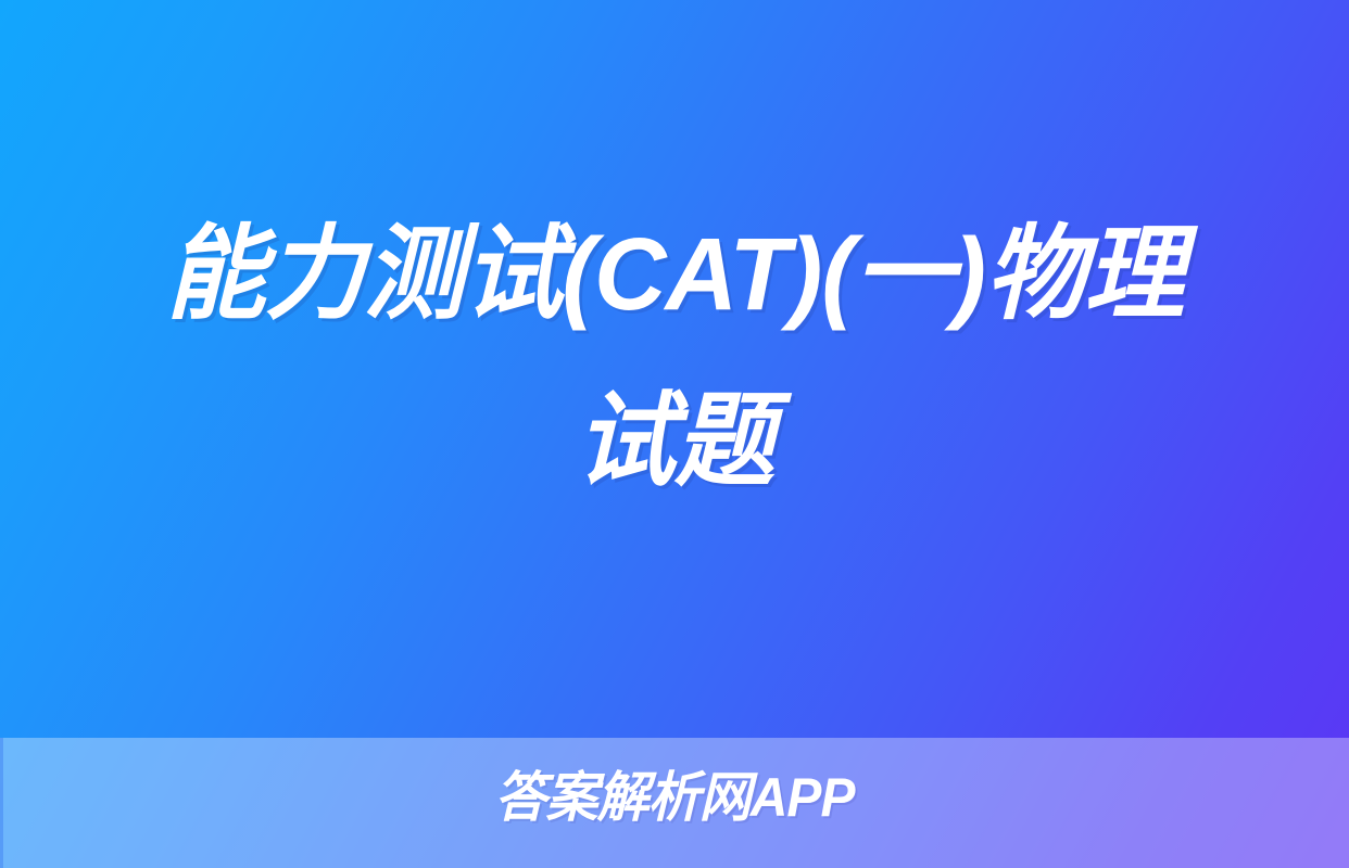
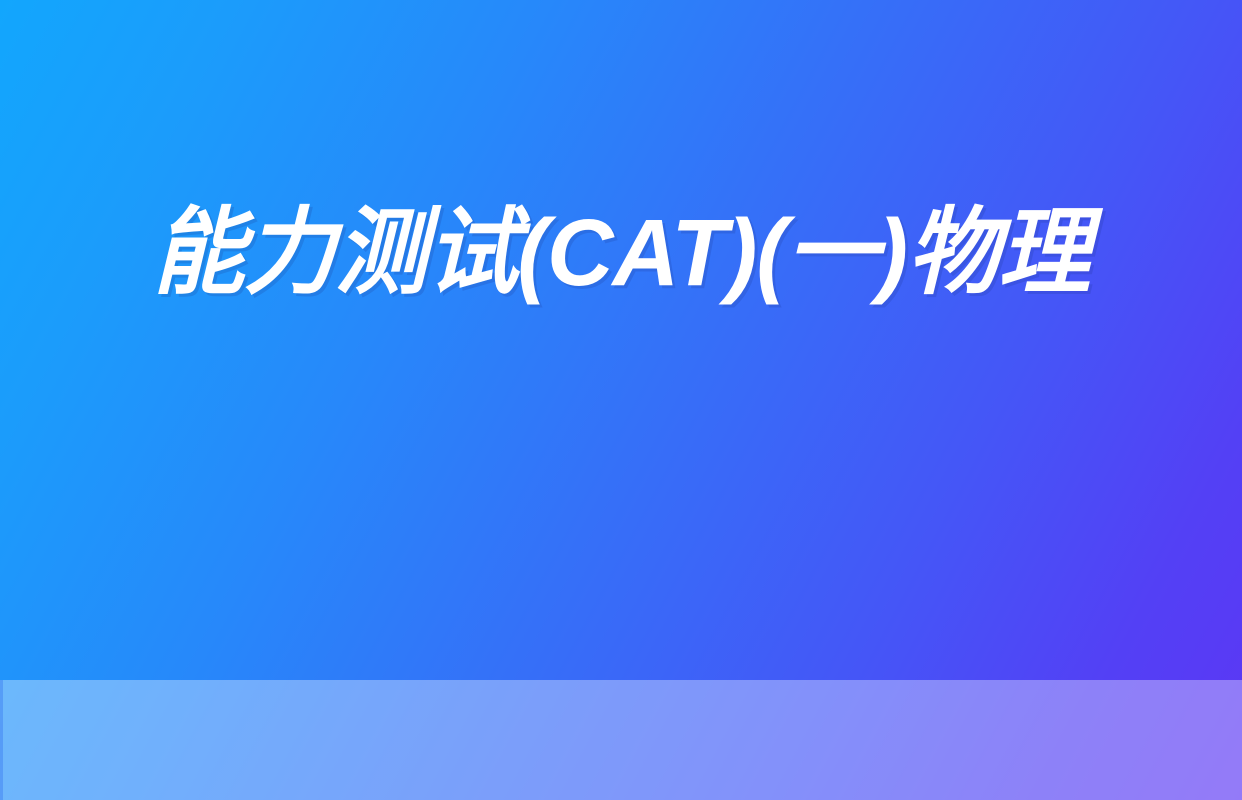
  能力测试(CAT)(一)物理
- 试题
- 答案解析网APP
